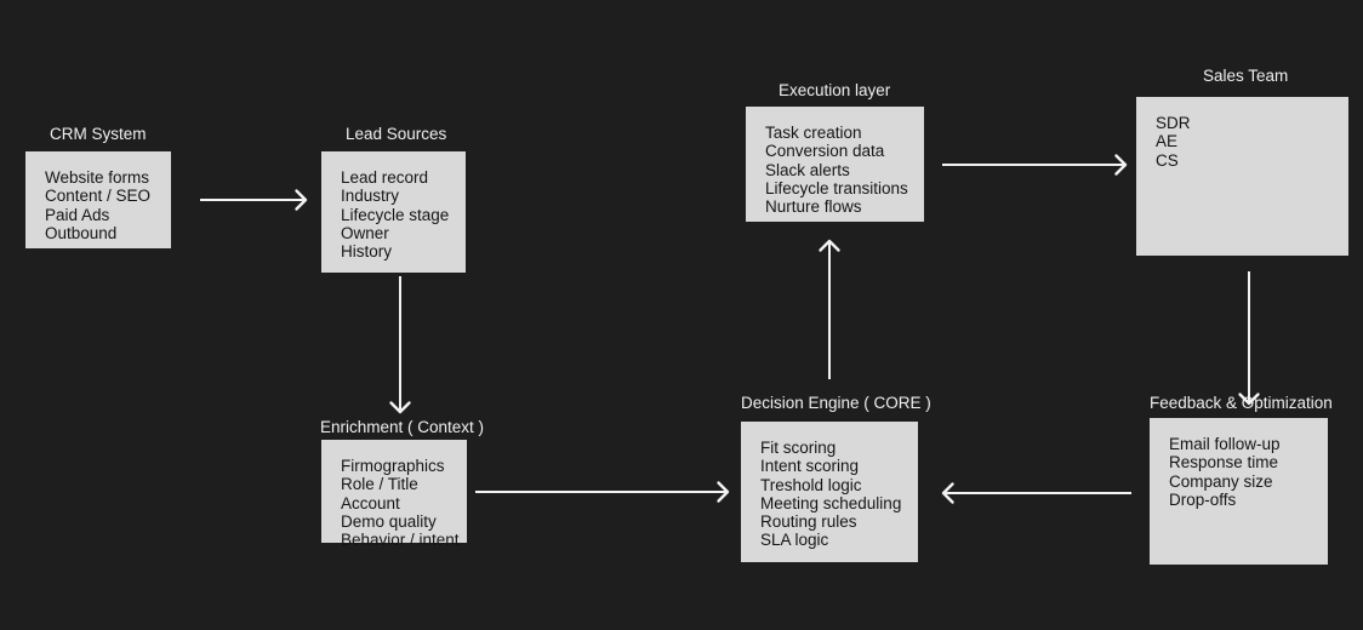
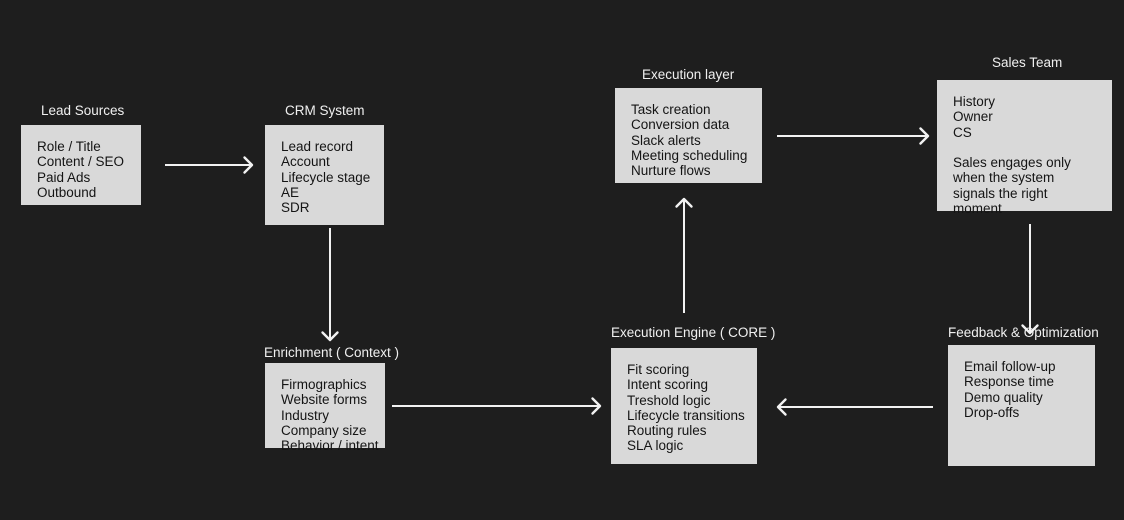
- CRM System
+ Lead Sources
- Website forms
+ Role / Title
  Content / SEO
  Paid Ads
  Outbound
- Lead Sources
+ CRM System
  Lead record
- Industry
+ Account
  Lifecycle stage
- Owner
+ AE
- History
+ SDR
  Execution layer
  Task creation
  Conversion data
  Slack alerts
- Lifecycle transitions
+ Meeting scheduling
  Nurture flows
  Sales Team
- SDR
+ History
- AE
+ Owner
  CS
+ Sales engages only when the system signals the right moment
  Enrichment ( Context )
  Firmographics
- Role / Title
+ Website forms
- Account
+ Industry
- Demo quality
+ Company size
  Behavior / intent
- Decision Engine ( CORE )
+ Execution Engine ( CORE )
  Fit scoring
  Intent scoring
  Treshold logic
- Meeting scheduling
+ Lifecycle transitions
  Routing rules
  SLA logic
  Feedback &ptimization
  Email follow-up
  Response time
- Company size
+ Demo quality
  Drop-offs
